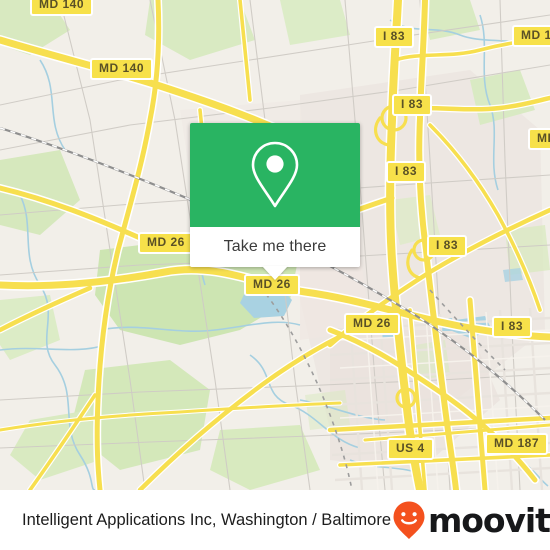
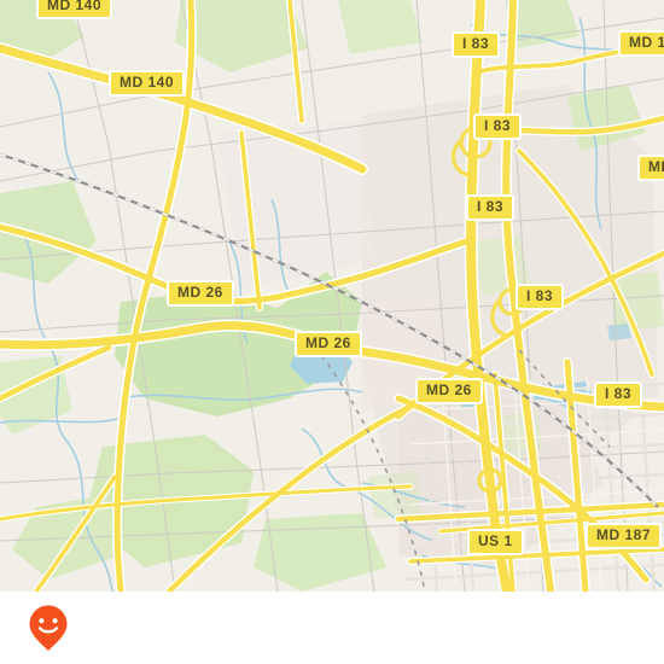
  MD 140
  MD 140
  I 83
  MD 1
  I 83
  I 83
  MD 26
  I 83
  MD 26
  MD 26
  I 83
- US 4
+ US 1
  MD 187
- Take me there
- Intelligent Applications Inc, Washington / Baltimore
- moovit
